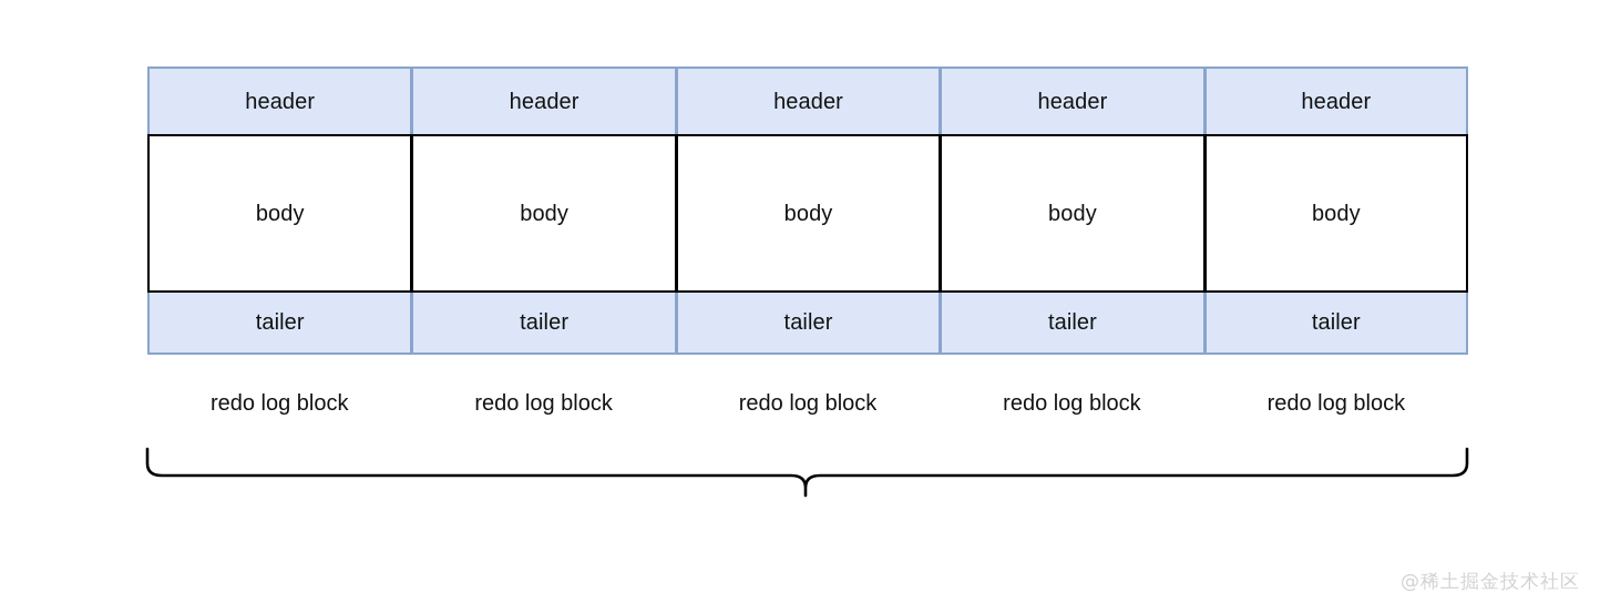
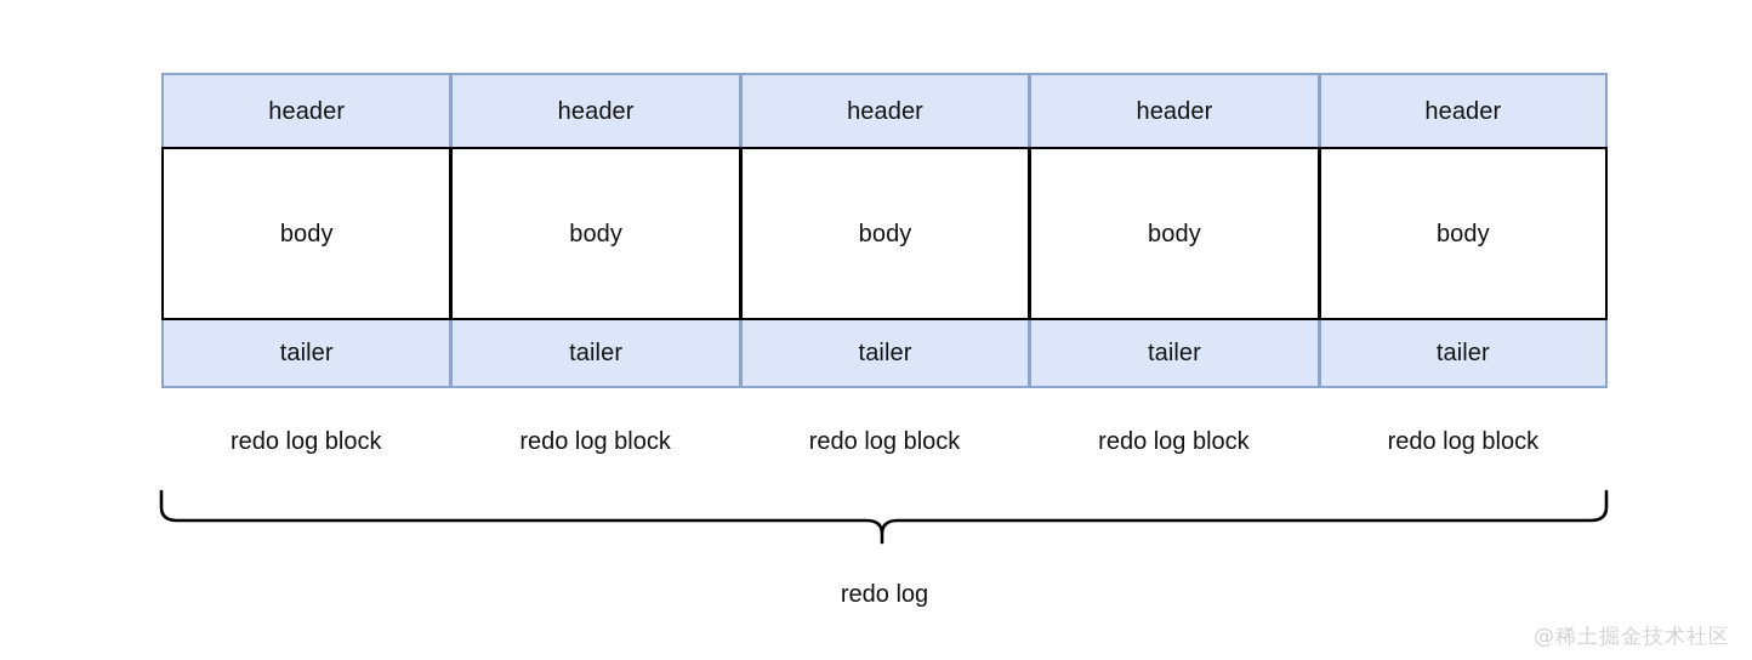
  header
  body
  tailer
  header
  body
  tailer
  header
  body
  tailer
  header
  body
  tailer
  header
  body
  tailer
  redo log block
  redo log block
  redo log block
  redo log block
  redo log block
+ redo log
  @稀土掘金技术社区
